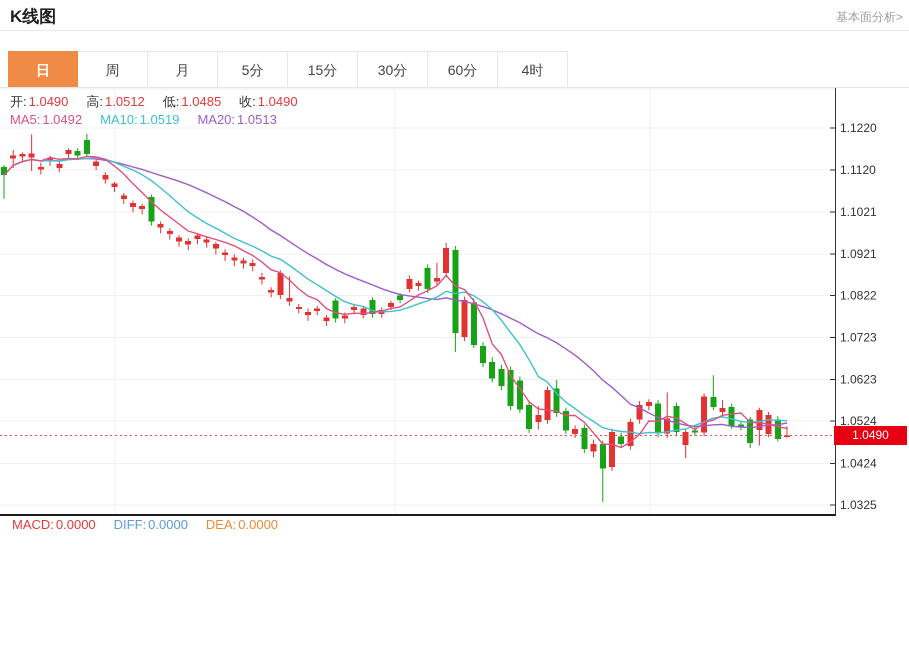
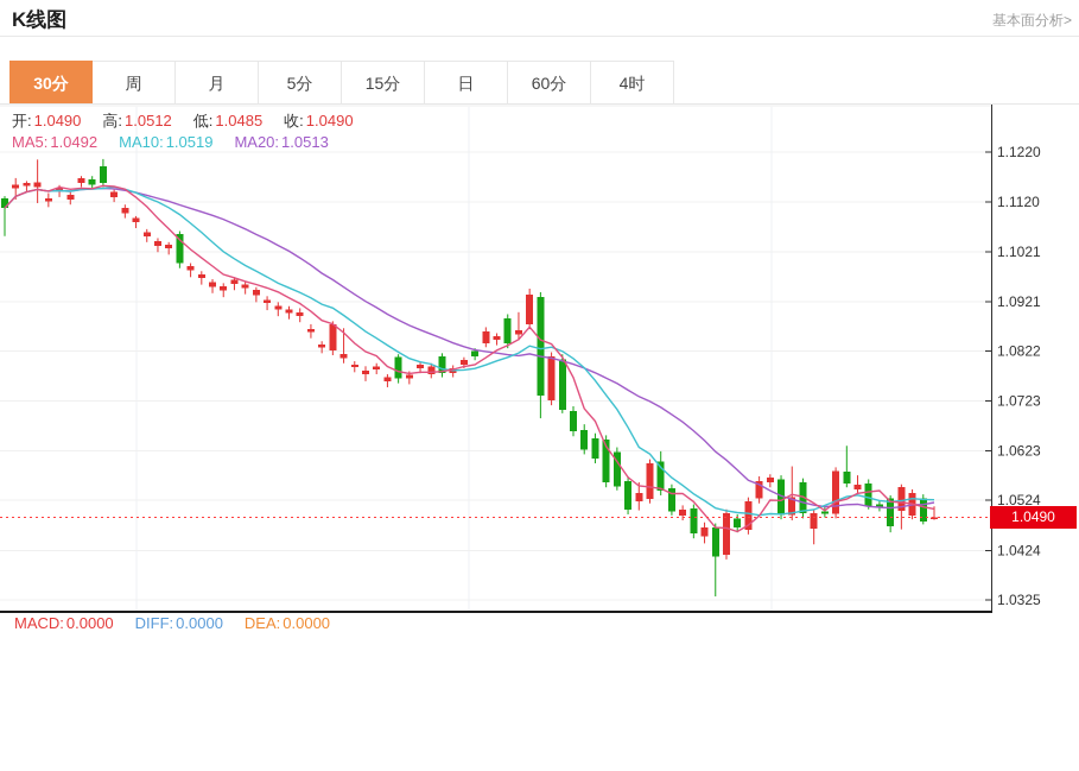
  K线图
  基本面分析>
- 日
+ 30分
  周
  月
  5分
  15分
- 30分
+ 日
  60分
  4时
  开: 1.0490 高: 1.0512 低: 1.0485 收: 1.0490
  MA5: 1.0492 MA10: 1.0519 MA20: 1.0513
  1.1220
  1.1120
  1.1021
  1.0921
  1.0822
  1.0723
  1.0623
  1.0524
  1.0424
  1.0325
  1.0490
  MACD: 0.0000 DIFF: 0.0000 DEA: 0.0000
